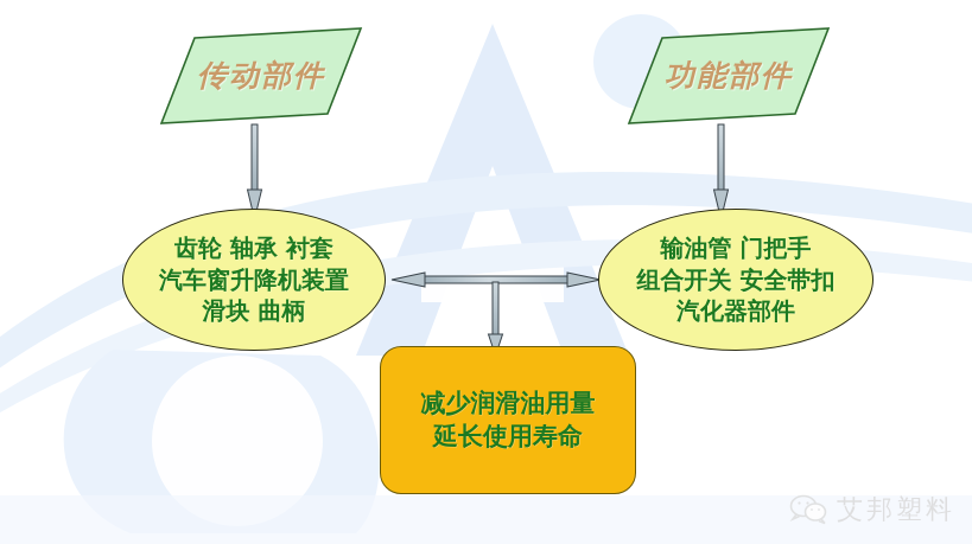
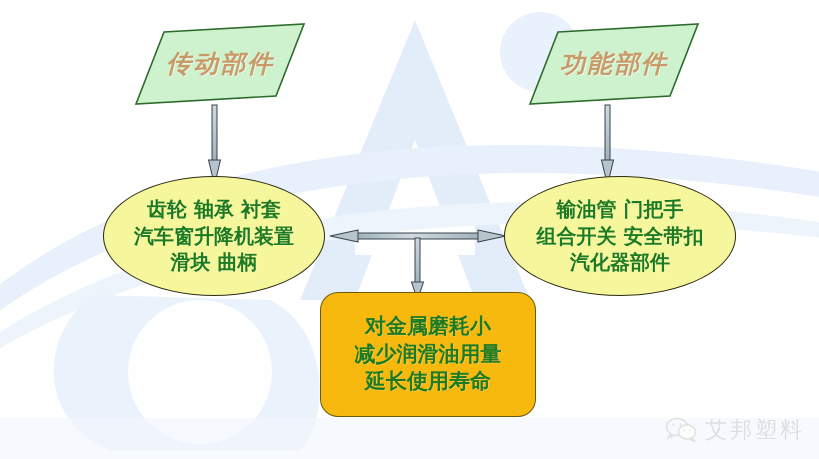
  传动部件
  功能部件
  齿轮 轴承 衬套
  汽车窗升降机装置
  滑块 曲柄
  输油管 门把手
  组合开关 安全带扣
  汽化器部件
+ 对金属磨耗小
  减少润滑油用量
  延长使用寿命
  艾邦塑料
